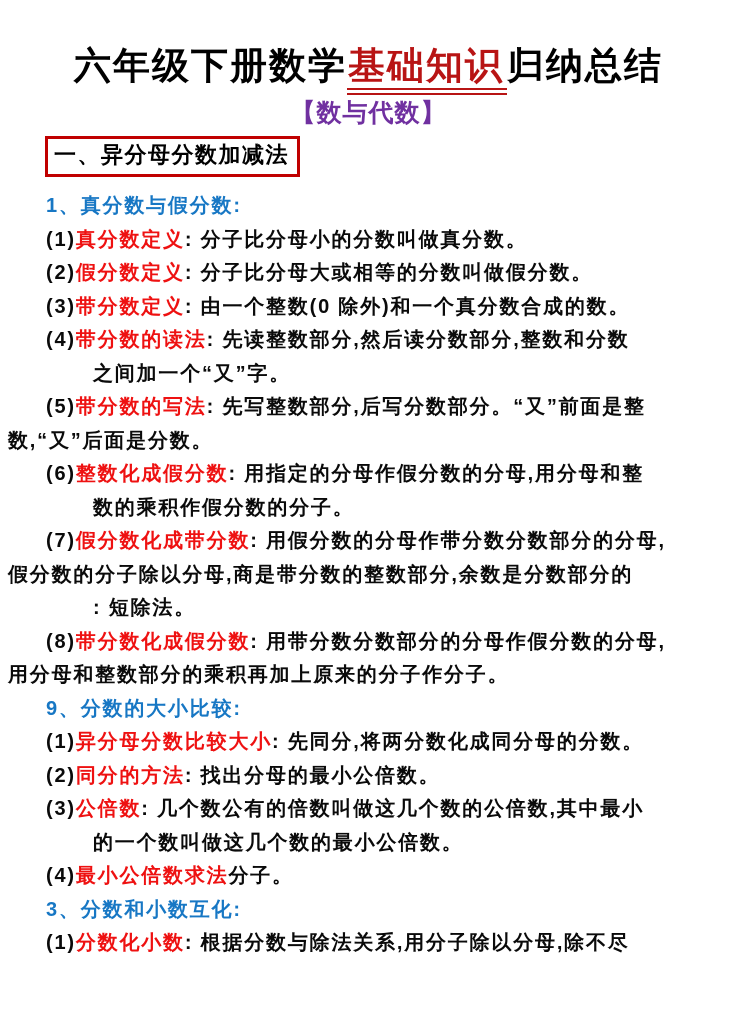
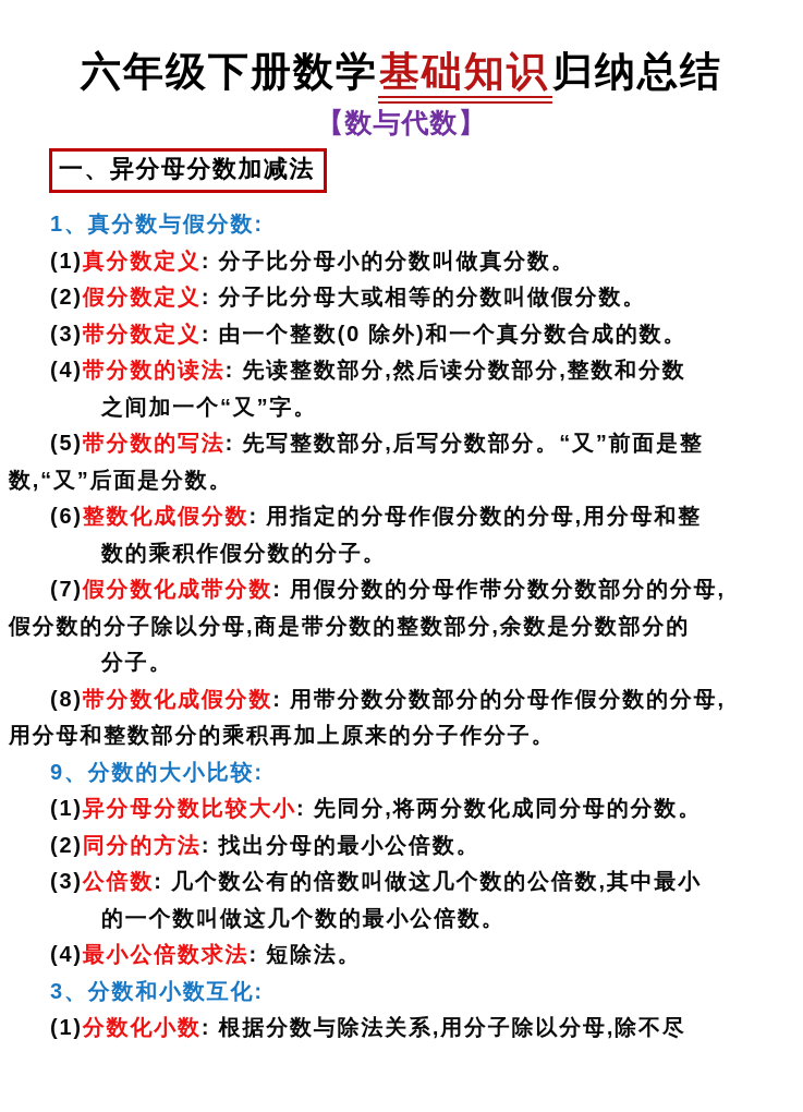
  六年级下册数学基础知识归纳总结
  【数与代数】
  一、异分母分数加减法
  1、真分数与假分数:
  (1)真分数定义: 分子比分母小的分数叫做真分数。
  (2)假分数定义: 分子比分母大或相等的分数叫做假分数。
  (3)带分数定义: 由一个整数(0 除外)和一个真分数合成的数。
  (4)带分数的读法: 先读整数部分,然后读分数部分,整数和分数
  之间加一个“又”字。
  (5)带分数的写法: 先写整数部分,后写分数部分。“又”前面是整
  数,“又”后面是分数。
  (6)整数化成假分数: 用指定的分母作假分数的分母,用分母和整
  数的乘积作假分数的分子。
  (7)假分数化成带分数: 用假分数的分母作带分数分数部分的分母,
  假分数的分子除以分母,商是带分数的整数部分,余数是分数部分的
- : 短除法。
+ 分子。
  (8)带分数化成假分数: 用带分数分数部分的分母作假分数的分母,
  用分母和整数部分的乘积再加上原来的分子作分子。
  9、分数的大小比较:
  (1)异分母分数比较大小: 先同分,将两分数化成同分母的分数。
  (2)同分的方法: 找出分母的最小公倍数。
  (3)公倍数: 几个数公有的倍数叫做这几个数的公倍数,其中最小
  的一个数叫做这几个数的最小公倍数。
- (4)最小公倍数求法分子。
+ (4)最小公倍数求法: 短除法。
  3、分数和小数互化:
  (1)分数化小数: 根据分数与除法关系,用分子除以分母,除不尽
